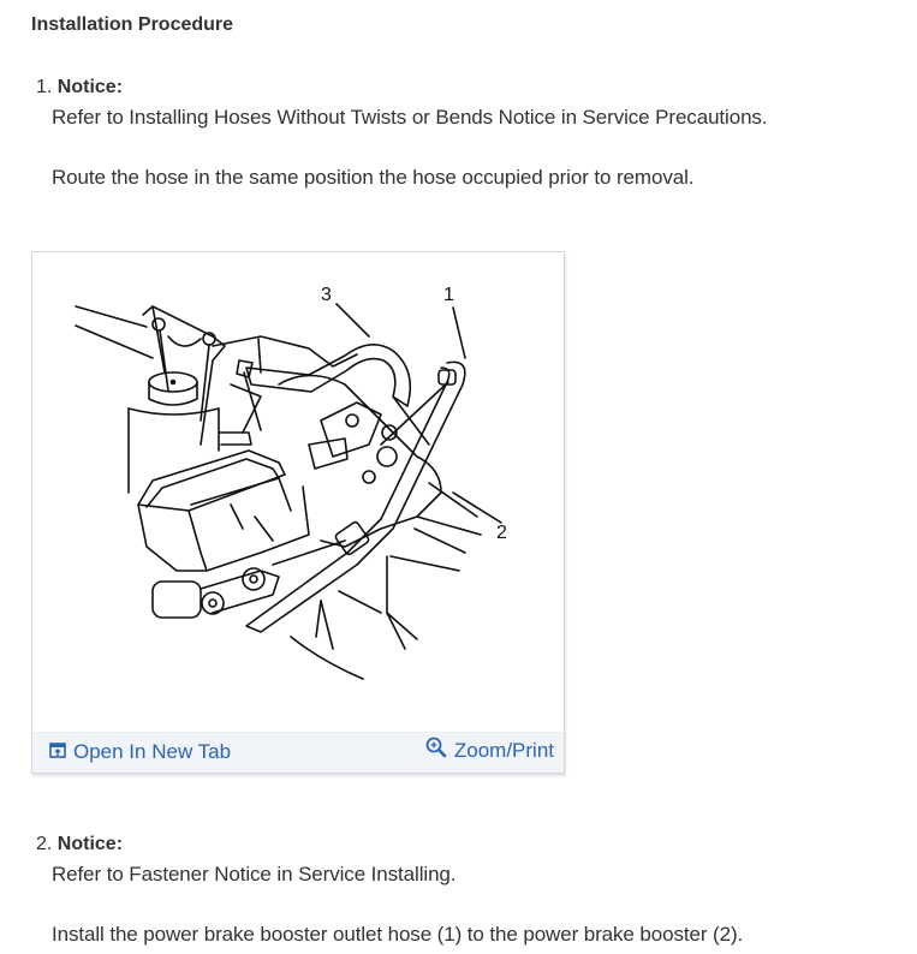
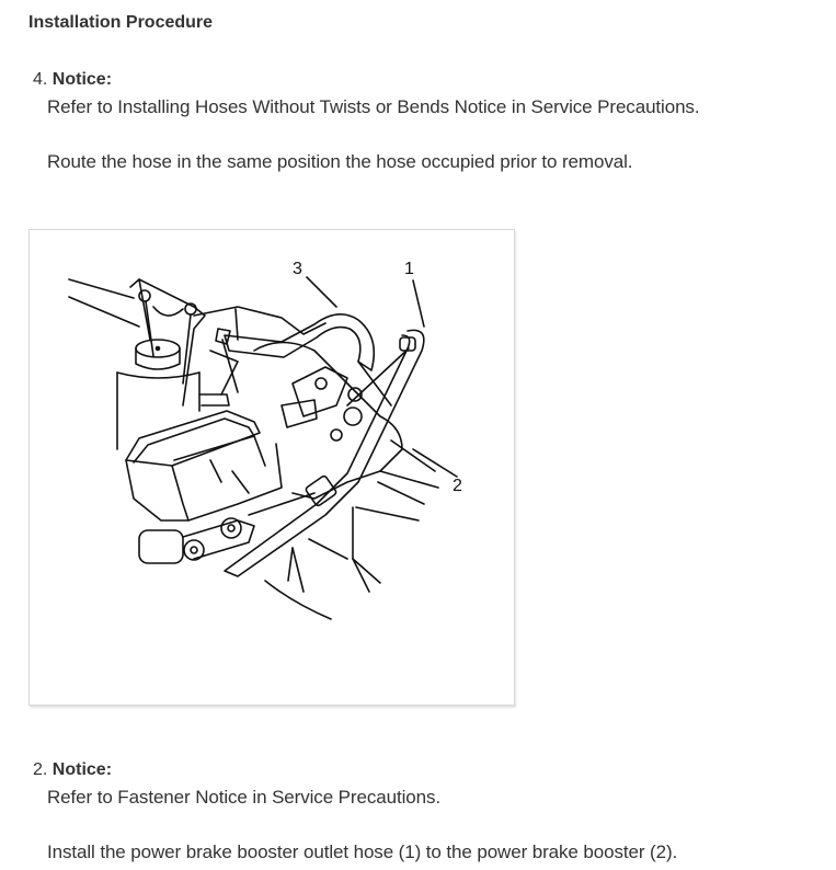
  Installation Procedure
- 1. Notice:
+ 4. Notice:
  Refer to Installing Hoses Without Twists or Bends Notice in Service Precautions.
  Route the hose in the same position the hose occupied prior to removal.
  3
  1
  2
- Open In New Tab
- Zoom/Print
  2. Notice:
- Refer to Fastener Notice in Service Installing.
+ Refer to Fastener Notice in Service Precautions.
  Install the power brake booster outlet hose (1) to the power brake booster (2).
